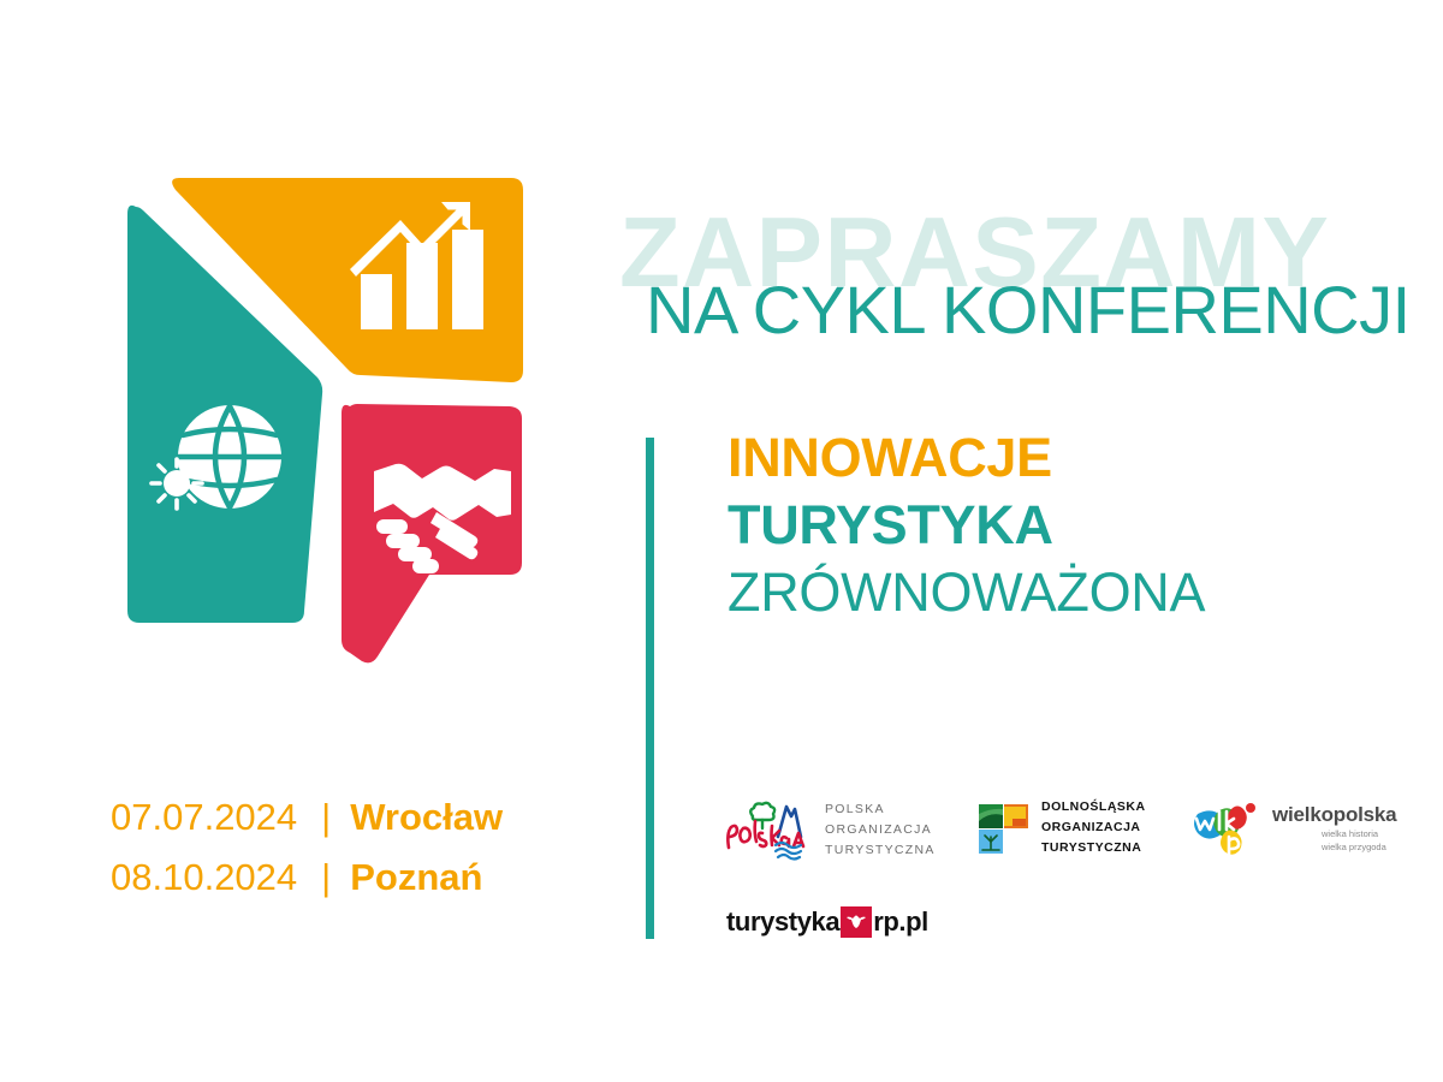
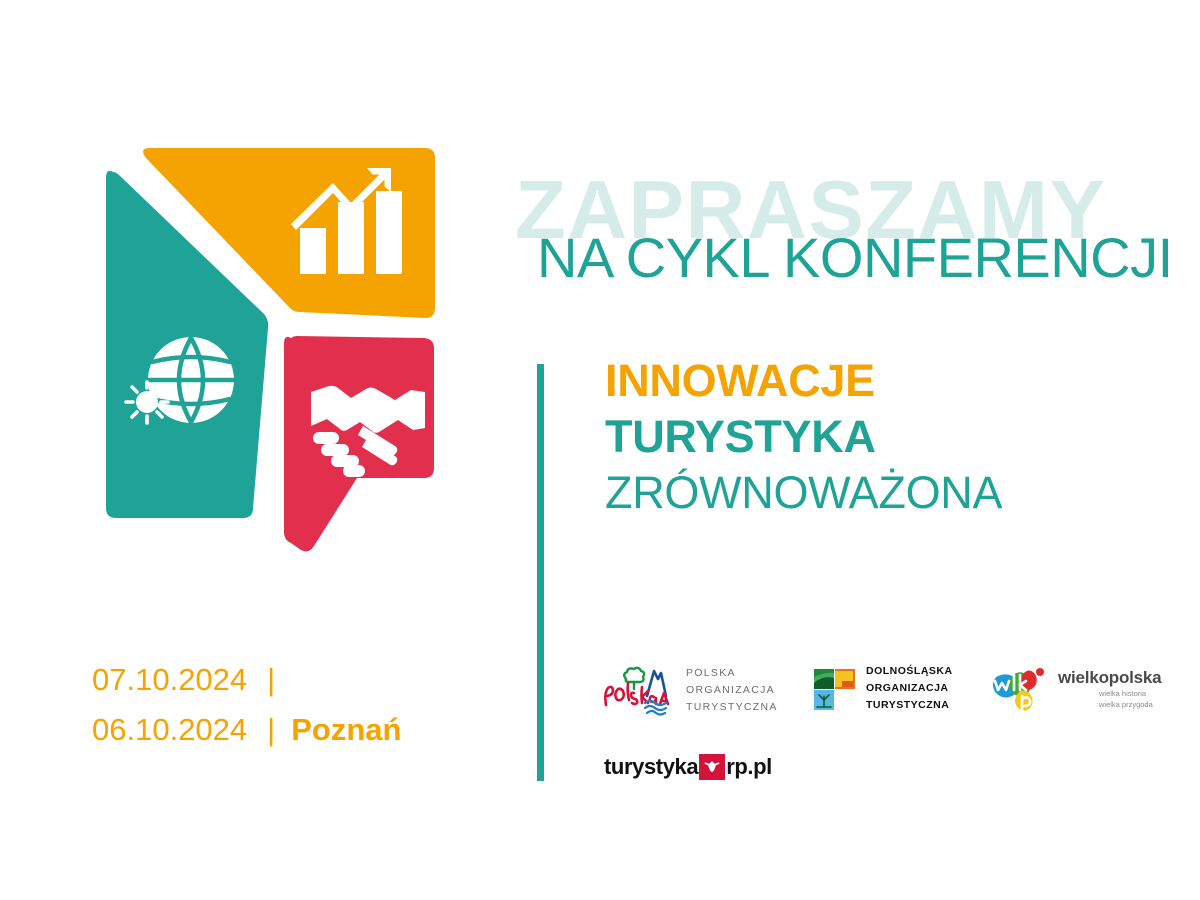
  ZAPRASZAMY
  NA CYKL KONFERENCJI
  INNOWACJE
  TURYSTYKA
  ZRÓWNOWAŻONA
- 07.07.2024
+ 07.10.2024
  |
- Wrocław
- 08.10.2024
+ 06.10.2024
  |
  Poznań
  POLSKA
  ORGANIZACJA
  TURYSTYCZNA
  DOLNOŚLĄSKA
  ORGANIZACJA
  TURYSTYCZNA
  wielkopolska
  wielka historia
  wielka przygoda
  turystyka
  rp.pl
